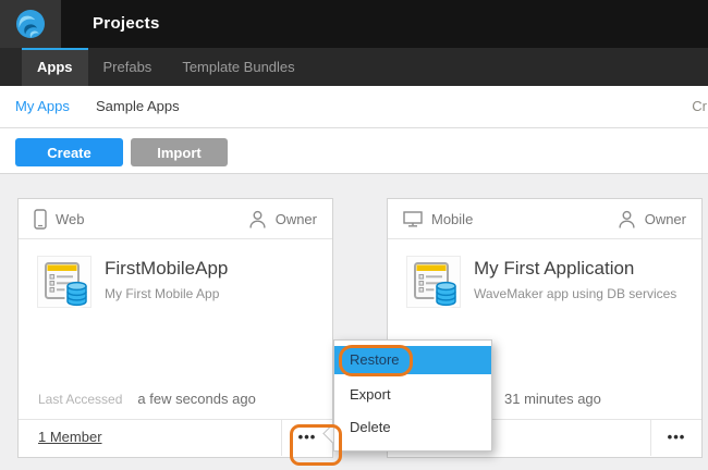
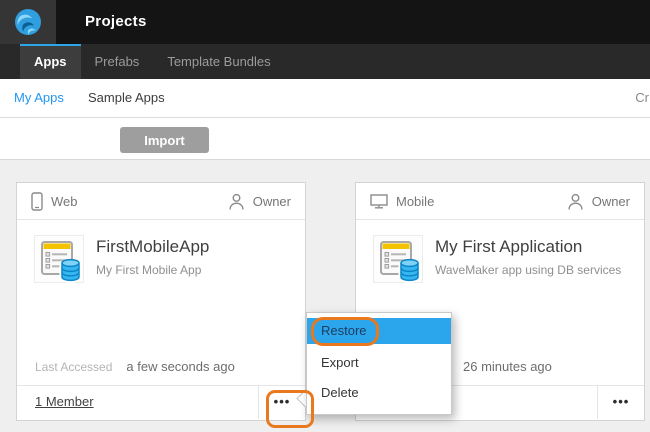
  Projects
  Apps
  Prefabs
  Template Bundles
  My Apps
  Sample Apps
  Cr
- Create
  Import
  Web
  Owner
  FirstMobileApp
  My First Mobile App
  Last Accessed a few seconds ago
  1 Member
  •••
  Mobile
  Owner
  My First Application
  WaveMaker app using DB services
- 31 minutes ago
+ 26 minutes ago
  •••
  Restore
  Export
  Delete
